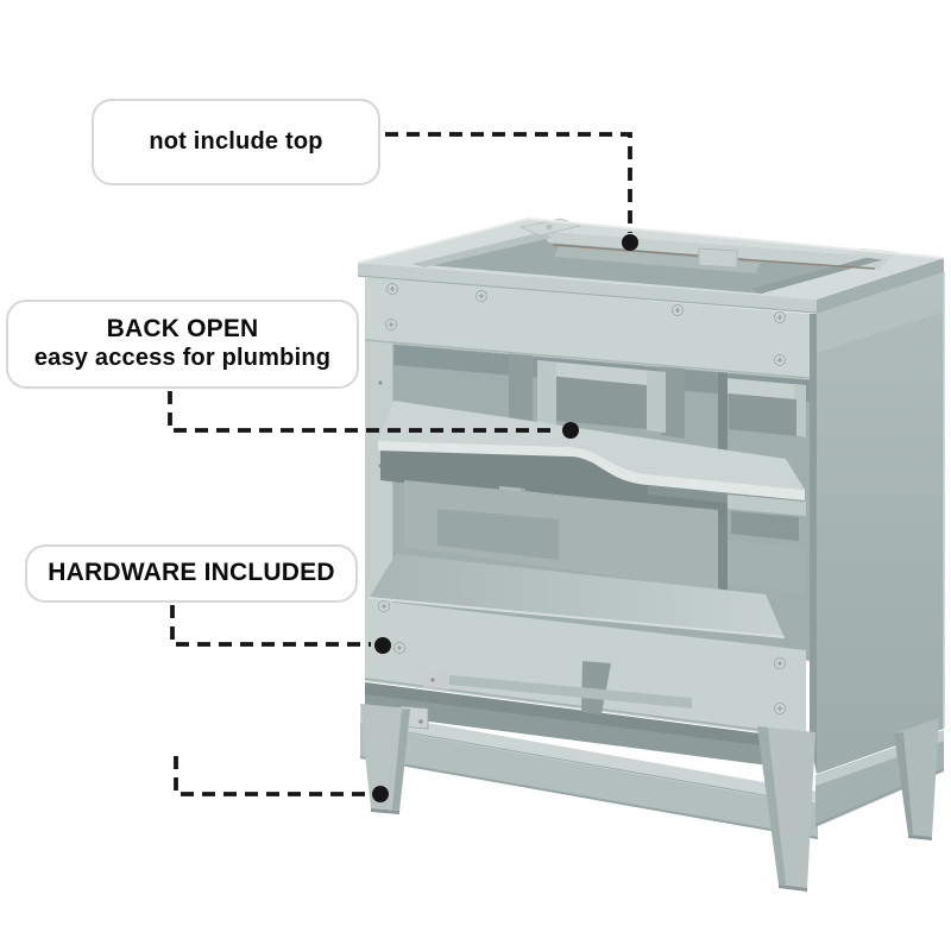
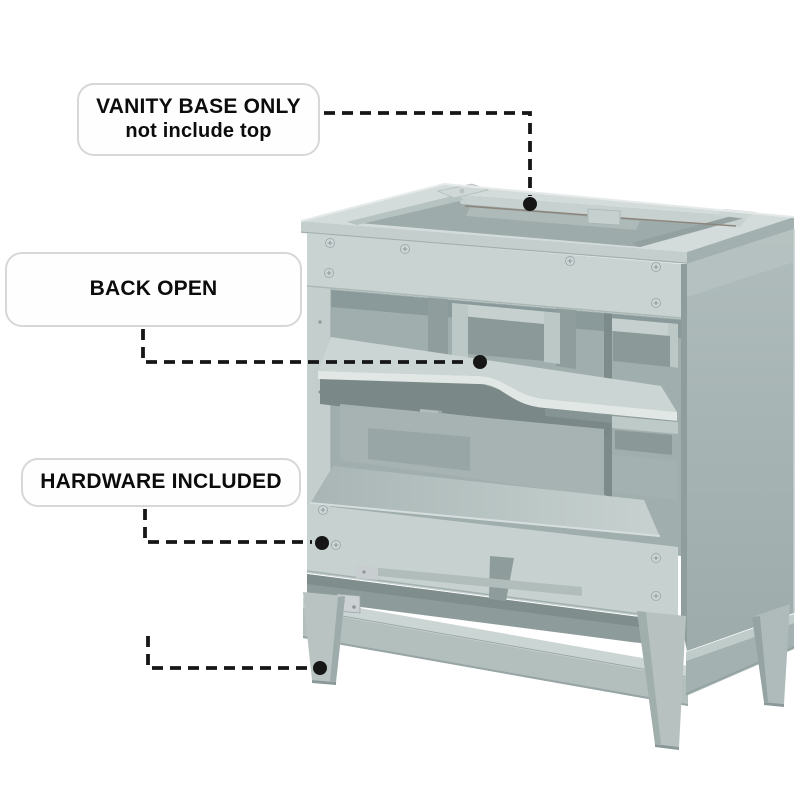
+ VANITY BASE ONLY
  not include top
  BACK OPEN
- easy access for plumbing
  HARDWARE INCLUDED
